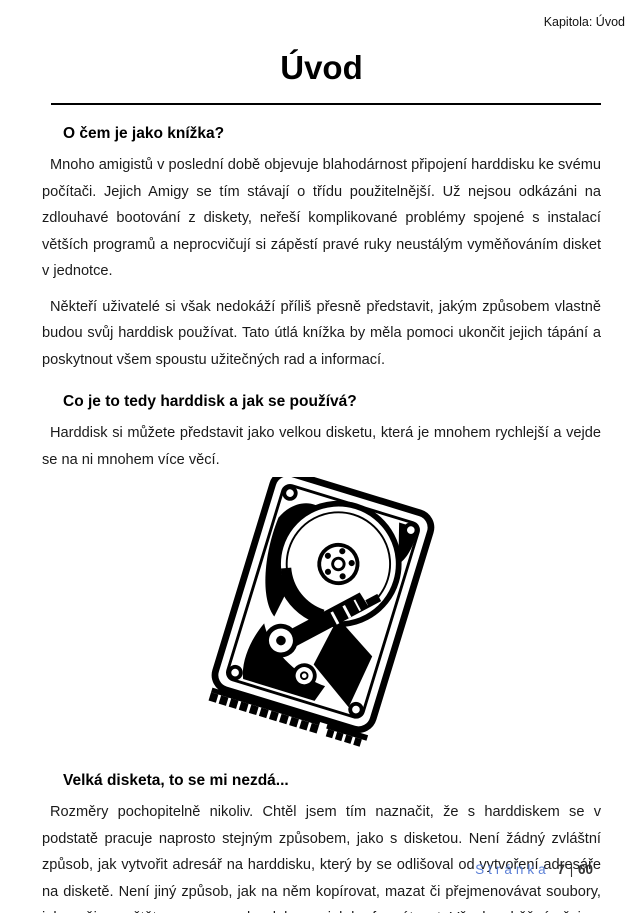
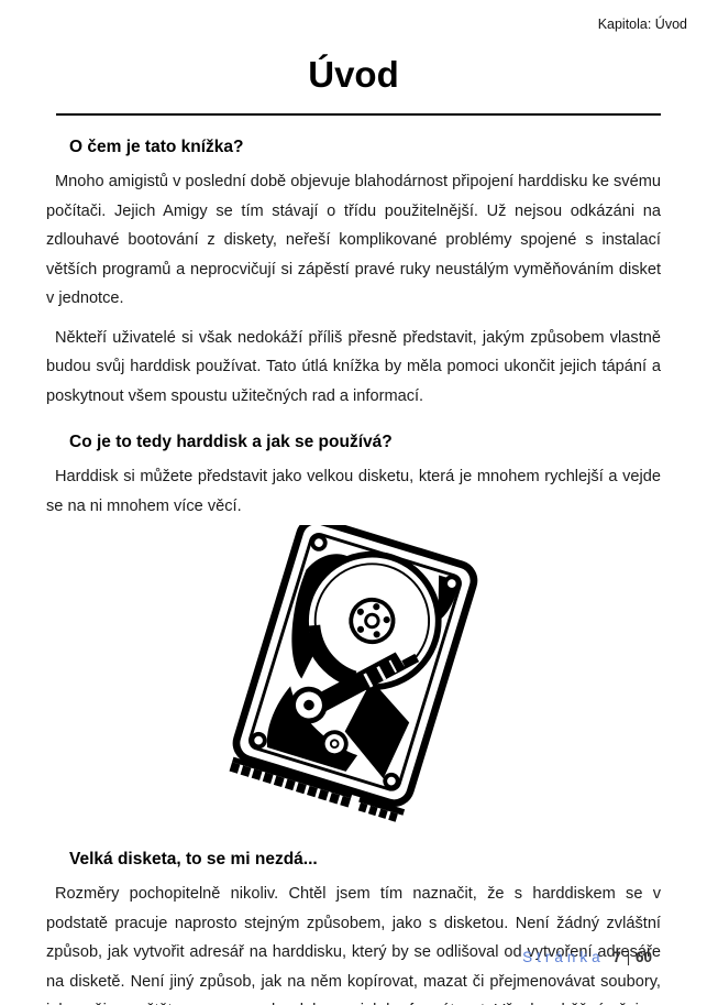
  Kapitola: Úvod
  Úvod
- O čem je jako knížka?
+ O čem je tato knížka?
  Mnoho amigistů v poslední době objevuje blahodárnost připojení harddisku ke svému počítači. Jejich Amigy se tím stávají o třídu použitelnější. Už nejsou odkázáni na zdlouhavé bootování z diskety, neřeší komplikované problémy spojené s instalací větších programů a neprocvičují si zápěstí pravé ruky neustálým vyměňováním disket v jednotce.
  Někteří uživatelé si však nedokáží příliš přesně představit, jakým způsobem vlastně budou svůj harddisk používat. Tato útlá knížka by měla pomoci ukončit jejich tápání a poskytnout všem spoustu užitečných rad a informací.
  Co je to tedy harddisk a jak se používá?
  Harddisk si můžete představit jako velkou disketu, která je mnohem rychlejší a vejde se na ni mnohem více věcí.
  Velká disketa, to se mi nezdá...
  Rozměry pochopitelně nikoliv. Chtěl jsem tím naznačit, že s harddiskem se v podstatě pracuje naprosto stejným způsobem, jako s disketou. Není žádný zvláštní způsob, jak vytvořit adresář na harddisku, který by se odlišoval od vytvoření adresáře na disketě. Není jiný způsob, jak na něm kopírovat, mazat či přejmenovávat soubory,
  Stránka 7 | 60
